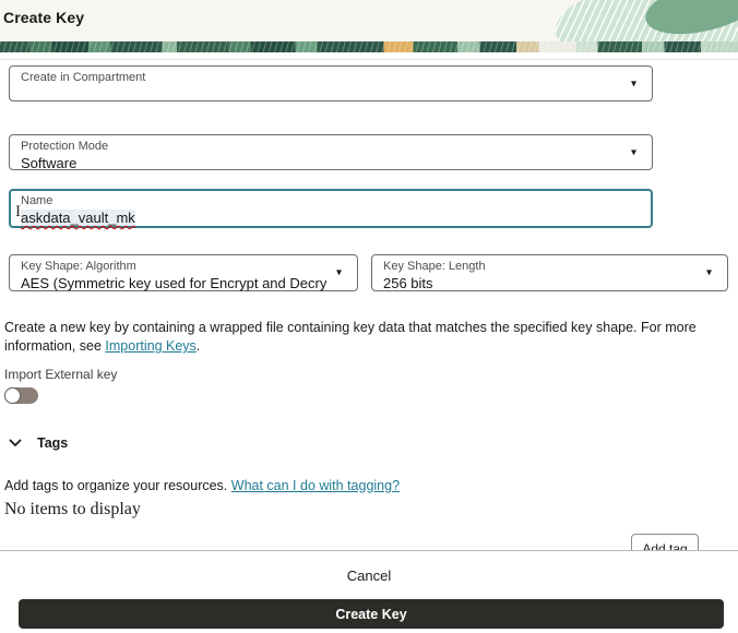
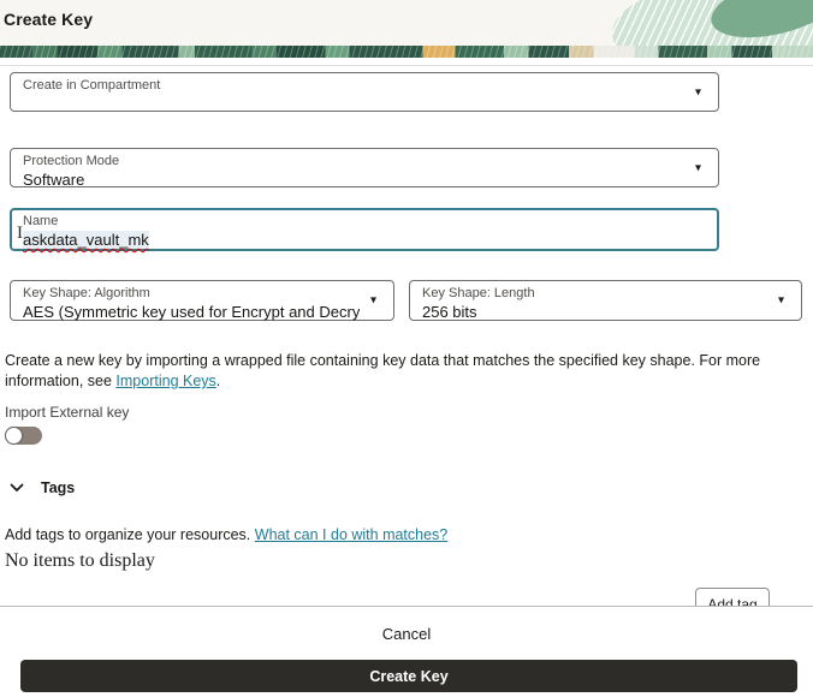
  Create Key
  Create in Compartment
  ▾
  Protection Mode
  Software
  ▾
  Name
  askdata_vault_mk
  I
  Key Shape: Algorithm
  AES (Symmetric key used for Encrypt and Decry
  ▾
  Key Shape: Length
  256 bits
  ▾
- Create a new key by containing a wrapped file containing key data that matches the specified key shape. For more information, see Importing Keys.
+ Create a new key by importing a wrapped file containing key data that matches the specified key shape. For more information, see Importing Keys.
  Import External key
  Tags
- Add tags to organize your resources. What can I do with tagging?
+ Add tags to organize your resources. What can I do with matches?
  No items to display
  Add tag
  Cancel
  Create Key
